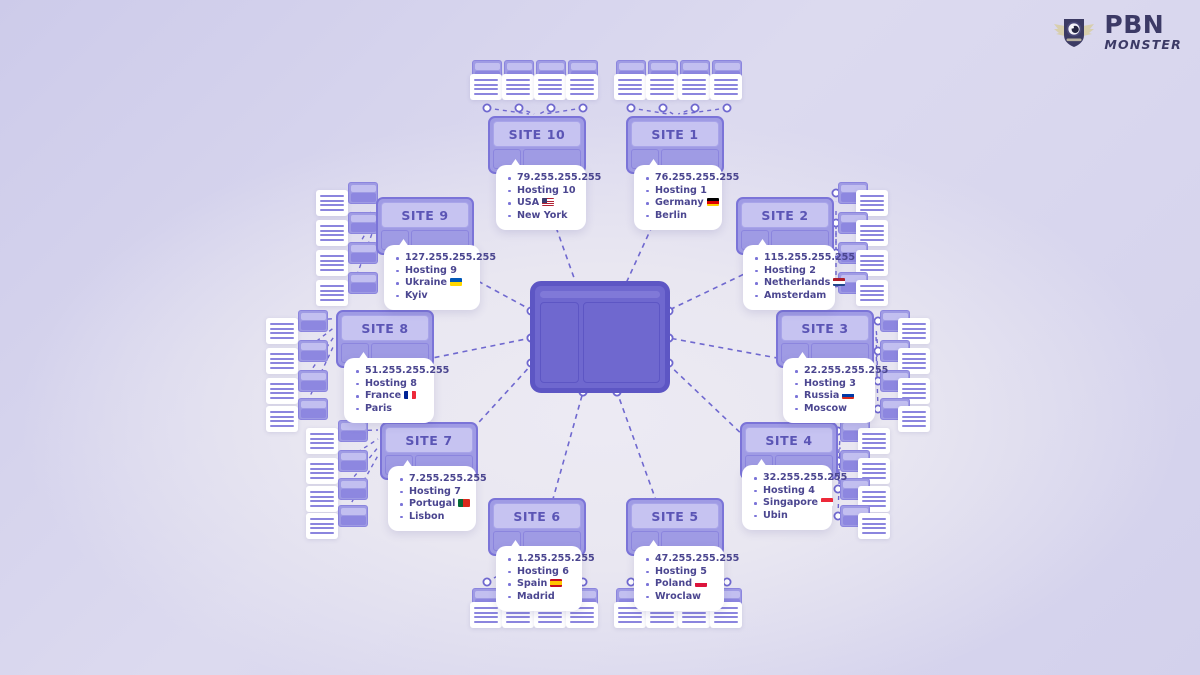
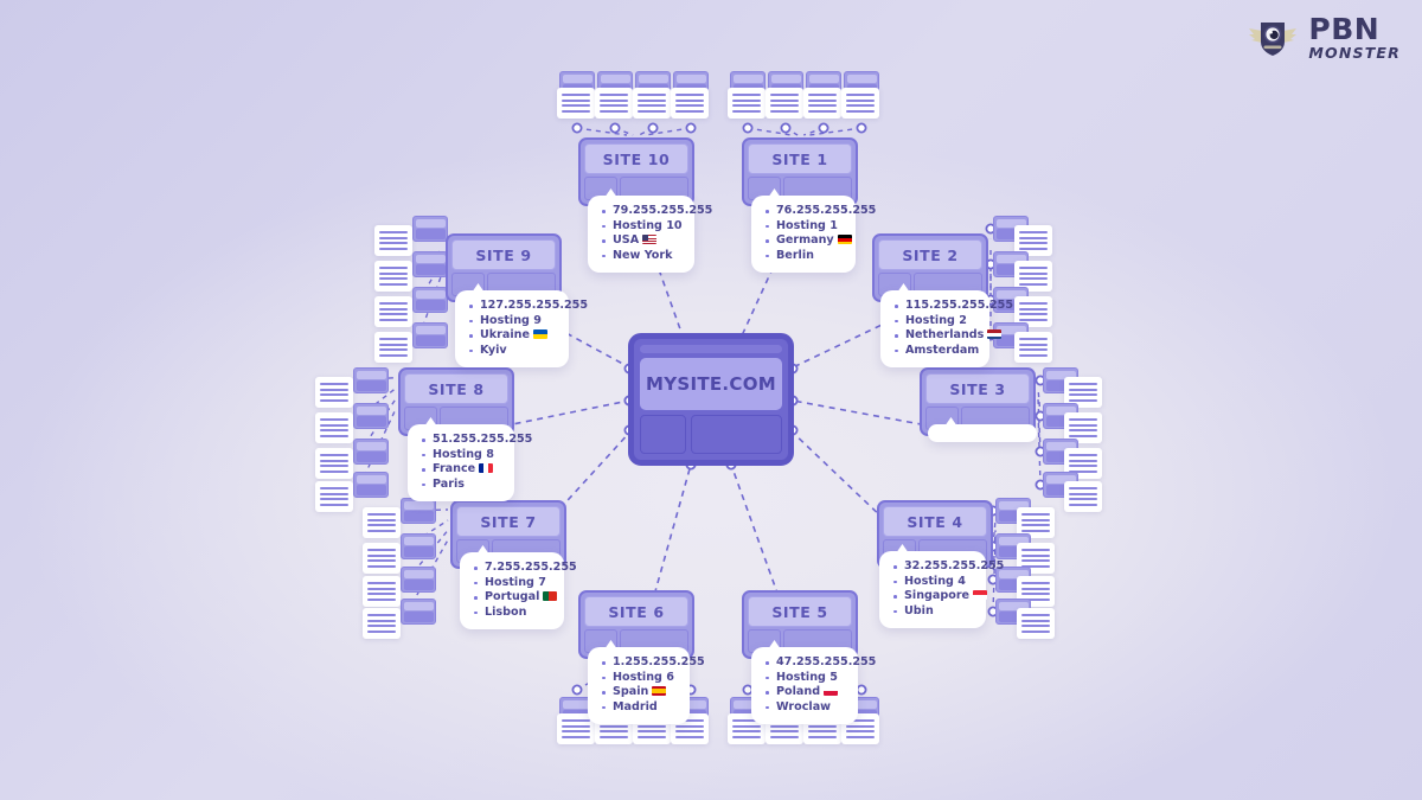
  SITE 1
  SITE 2
  SITE 3
  SITE 4
  SITE 5
  SITE 6
  SITE 7
  SITE 8
  SITE 9
  SITE 10
+ MYSITE.COM
  76.255.255.255
  Hosting 1
  Germany
  Berlin
  115.255.255.255
  Hosting 2
  Netherlands
  Amsterdam
- 22.255.255.255
- Hosting 3
- Russia
- Moscow
  32.255.255.255
  Hosting 4
  Singapore
  Ubin
  47.255.255.255
  Hosting 5
  Poland
  Wroclaw
  1.255.255.255
  Hosting 6
  Spain
  Madrid
  7.255.255.255
  Hosting 7
  Portugal
  Lisbon
  51.255.255.255
  Hosting 8
  France
  Paris
  127.255.255.255
  Hosting 9
  Ukraine
  Kyiv
  79.255.255.255
  Hosting 10
  USA
  New York
  PBN
  MONSTER
